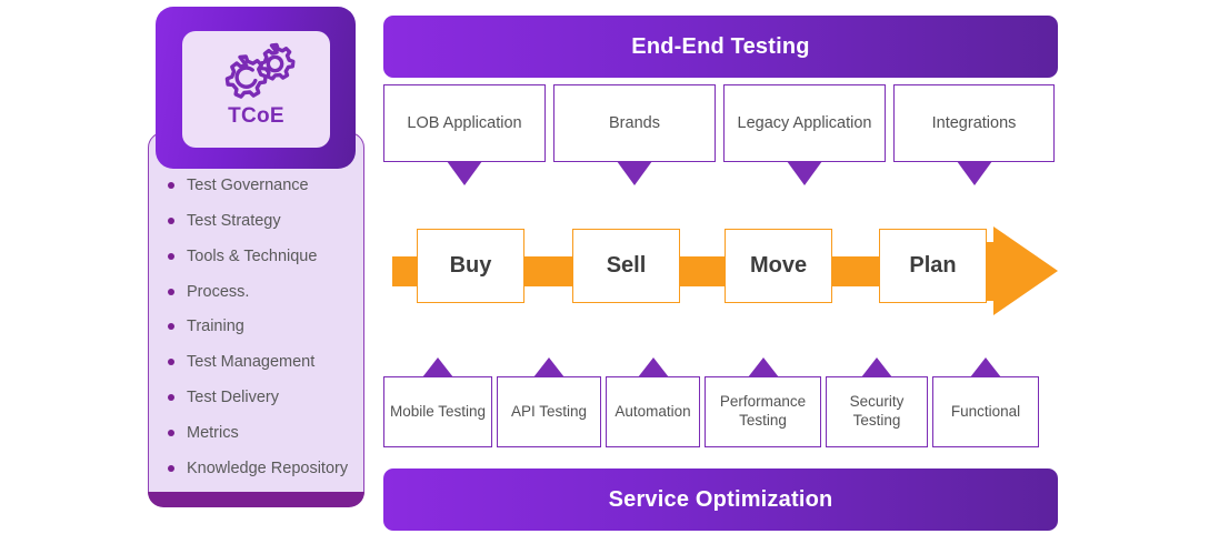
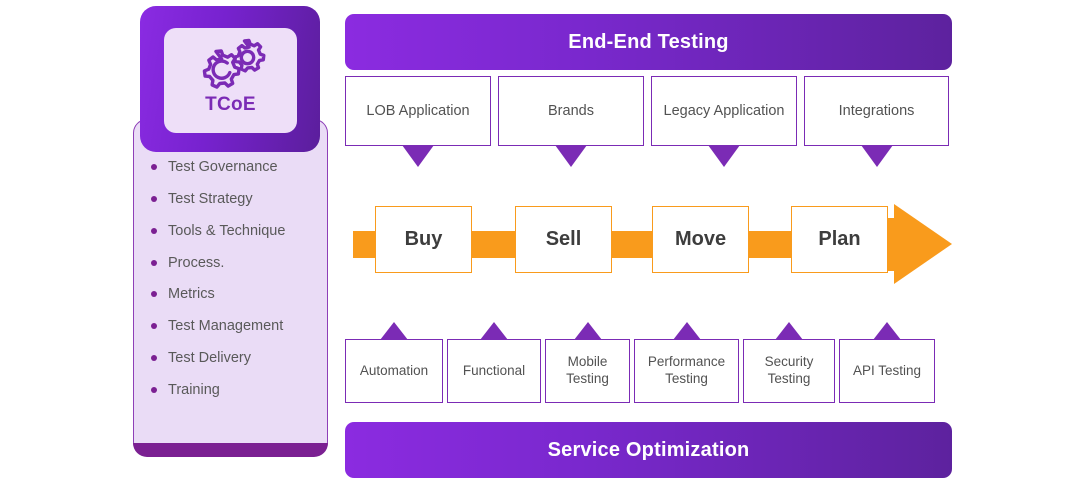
  Test Governance
  Test Strategy
  Tools & Technique
  Process.
- Training
+ Metrics
  Test Management
  Test Delivery
- Metrics
+ Training
- Knowledge Repository
  TCoE
  End-End Testing
  LOB Application
  Brands
  Legacy Application
  Integrations
  Buy
  Sell
  Move
  Plan
- Mobile Testing
+ Automation
- API Testing
+ Functional
- Automation
+ Mobile Testing
  Performance Testing
  Security Testing
- Functional
+ API Testing
  Service Optimization
